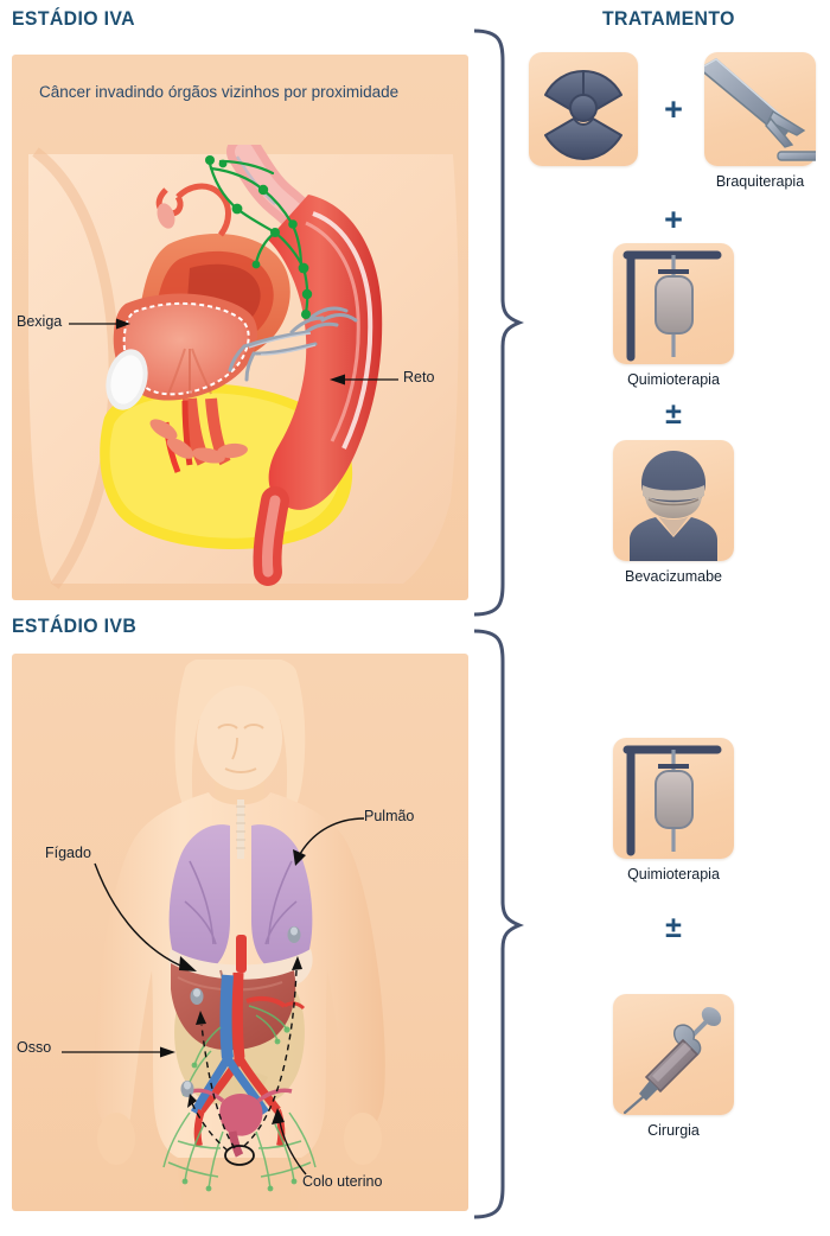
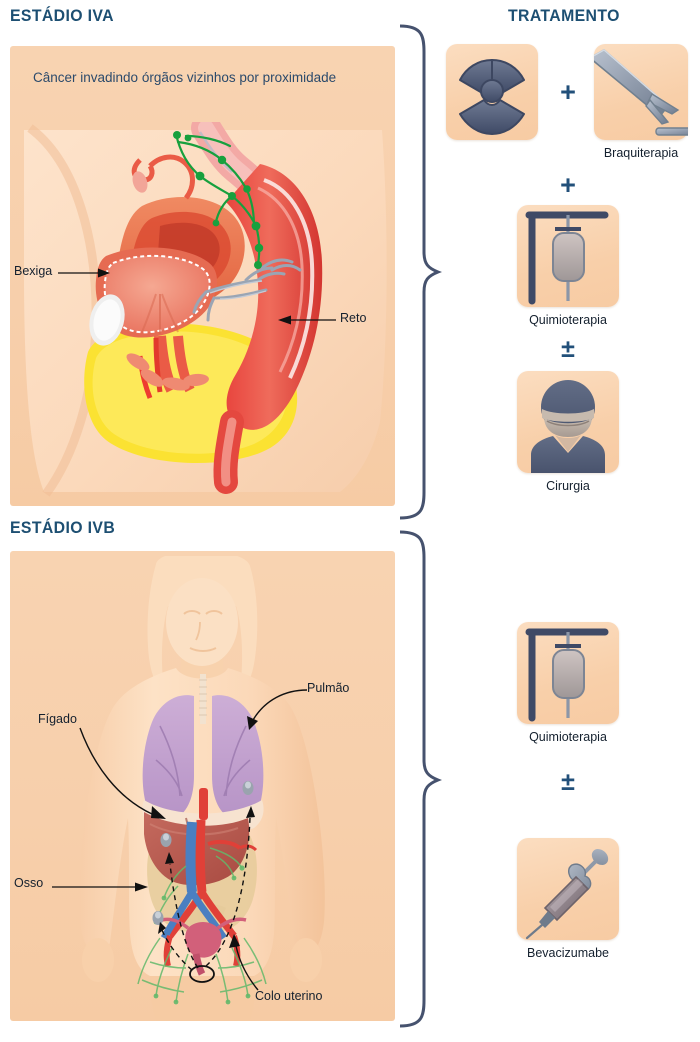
  ESTÁDIO IVA
  Câncer invadindo órgãos vizinhos por proximidade
  Bexiga
  Reto
  ESTÁDIO IVB
  Pulmão
  Fígado
  Osso
  Colo uterino
  TRATAMENTO
  +
  Braquiterapia
  +
  Quimioterapia
  ±
- Bevacizumabe
+ Cirurgia
  Quimioterapia
  ±
- Cirurgia
+ Bevacizumabe
